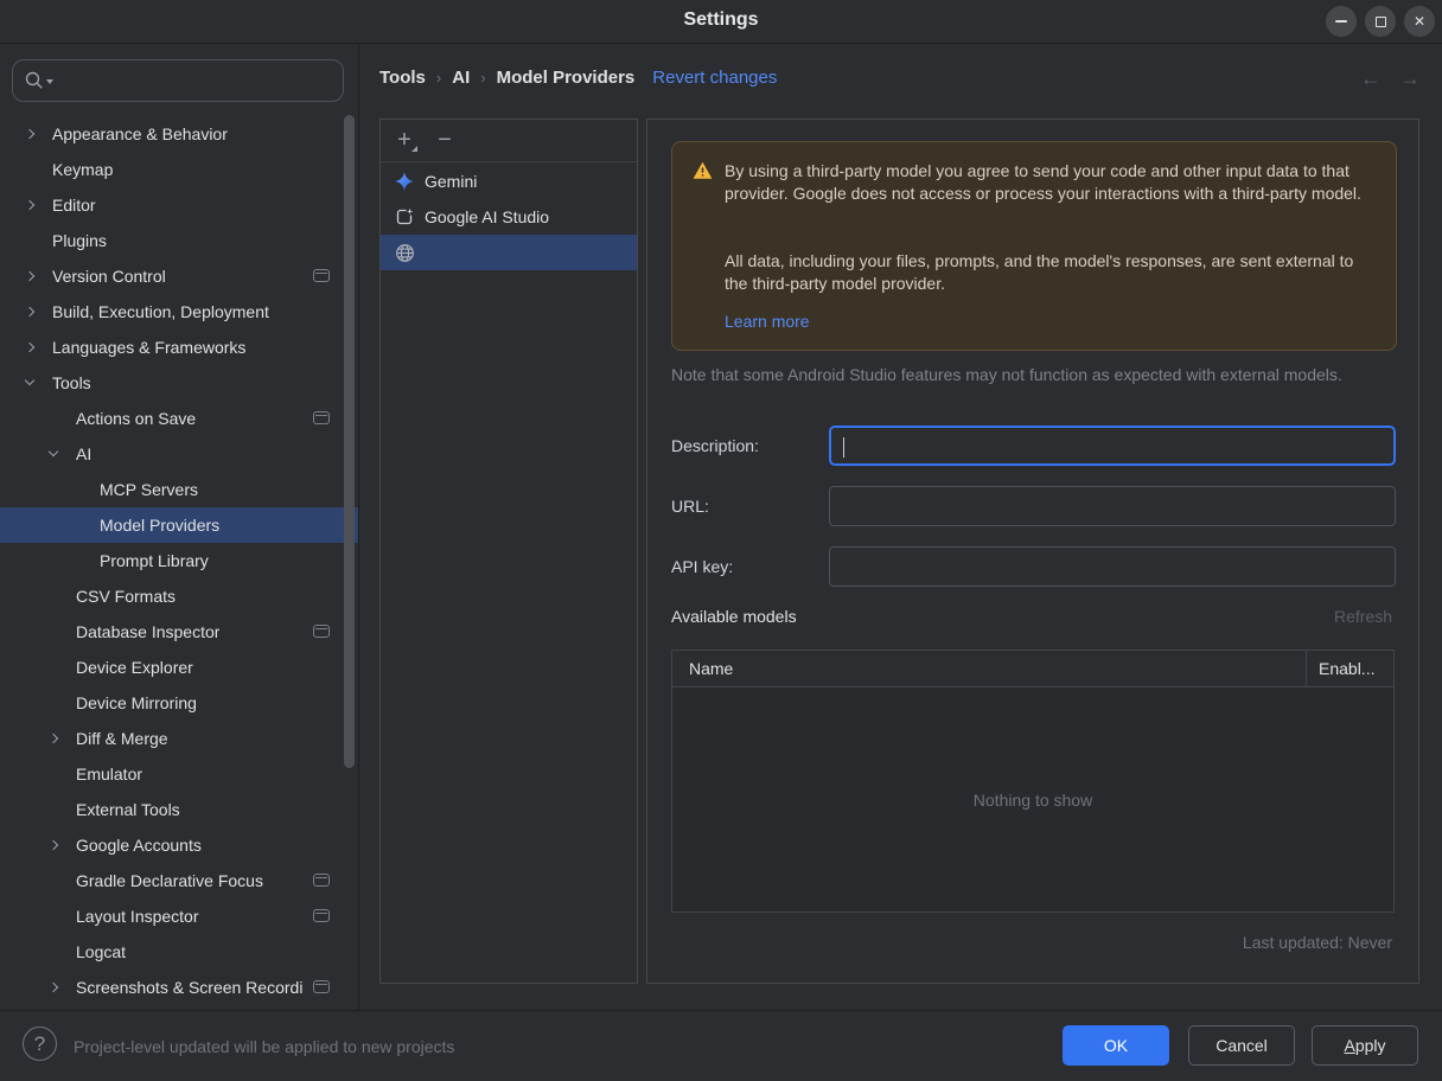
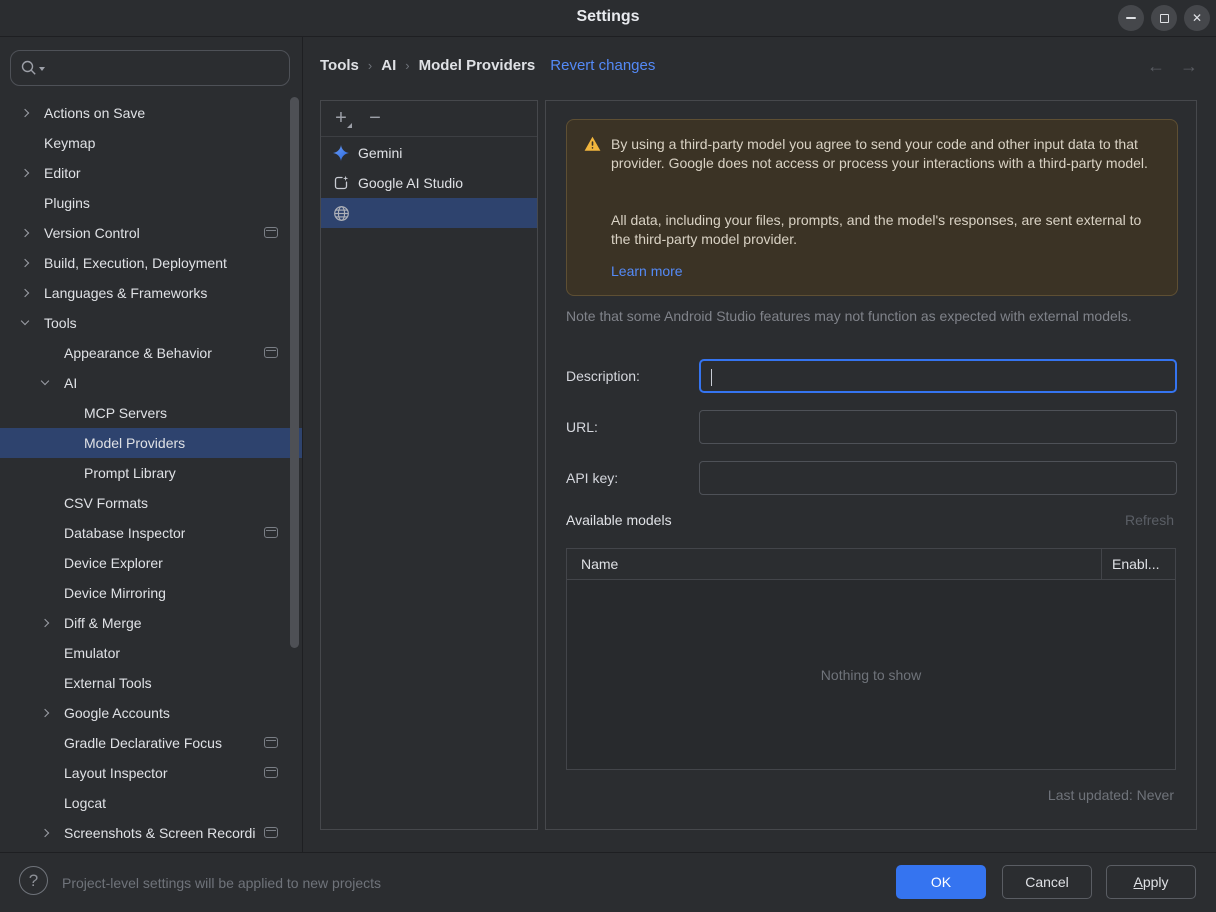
  Settings
  ✕
  Tools
  ›
  AI
  ›
  Model Providers
  Revert changes
  ←
  →
- Appearance & Behavior
+ Actions on Save
  Keymap
  Editor
  Plugins
  Version Control
  Build, Execution, Deployment
  Languages & Frameworks
  Tools
- Actions on Save
+ Appearance & Behavior
  AI
  MCP Servers
  Model Providers
  Prompt Library
  CSV Formats
  Database Inspector
  Device Explorer
  Device Mirroring
  Diff & Merge
  Emulator
  External Tools
  Google Accounts
  Gradle Declarative Focus
  Layout Inspector
  Logcat
  Screenshots & Screen Recordi
  +
  −
  Gemini
  Google AI Studio
  By using a third-party model you agree to send your code and other input data to that provider. Google does not access or process your interactions with a third-party model.
  All data, including your files, prompts, and the model's responses, are sent external to the third-party model provider.
  Learn more
  Note that some Android Studio features may not function as expected with external models.
  Description:
  URL:
  API key:
  Available models
  Refresh
  Name
  Enabl...
  Nothing to show
  Last updated: Never
  ?
- Project-level updated will be applied to new projects
+ Project-level settings will be applied to new projects
  OK
  Cancel
  Apply
